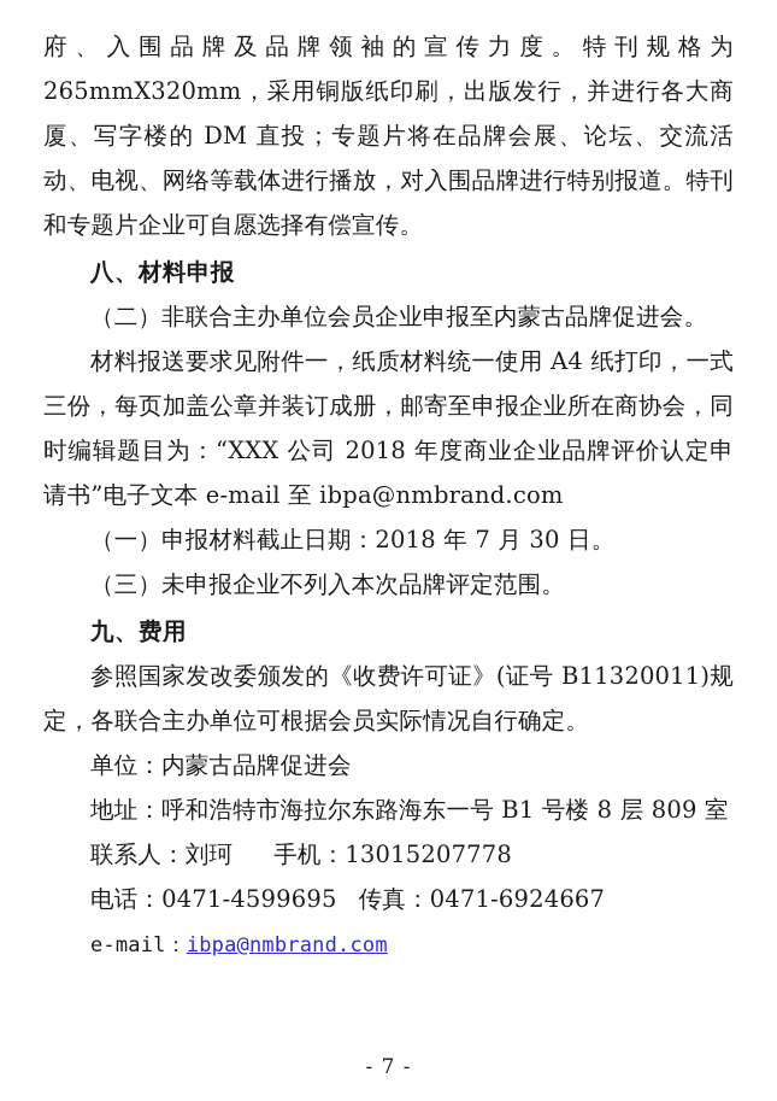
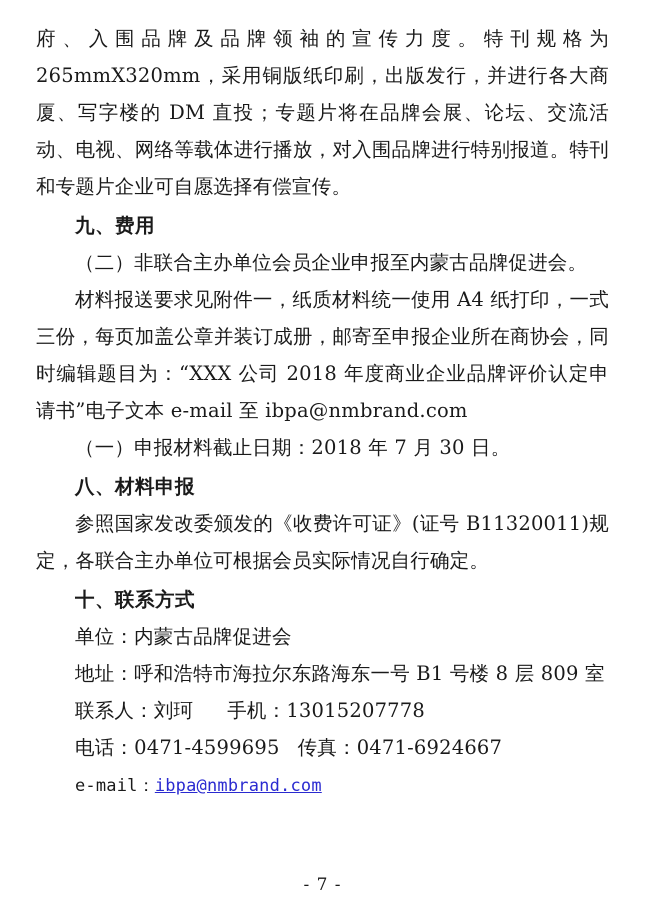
  府、入围品牌及品牌领袖的宣传力度。特刊规格为 265mmX320mm，采用铜版纸印刷，出版发行，并进行各大商厦、写字楼的 DM 直投；专题片将在品牌会展、论坛、交流活动、电视、网络等载体进行播放，对入围品牌进行特别报道。特刊和专题片企业可自愿选择有偿宣传。
- 八、材料申报
+ 九、费用
  （二）非联合主办单位会员企业申报至内蒙古品牌促进会。
  材料报送要求见附件一，纸质材料统一使用 A4 纸打印，一式三份，每页加盖公章并装订成册，邮寄至申报企业所在商协会，同时编辑题目为：“XXX 公司 2018 年度商业企业品牌评价认定申请书”电子文本 e-mail 至 ibpa@nmbrand.com
  （一）申报材料截止日期：2018 年 7 月 30 日。
- （三）未申报企业不列入本次品牌评定范围。
- 九、费用
+ 八、材料申报
  参照国家发改委颁发的《收费许可证》(证号 B11320011)规定，各联合主办单位可根据会员实际情况自行确定。
+ 十、联系方式
  单位：内蒙古品牌促进会
  地址：呼和浩特市海拉尔东路海东一号 B1 号楼 8 层 809 室
  联系人：刘珂 手机：13015207778
  电话：0471-4599695 传真：0471-6924667
  e-mail：ibpa@nmbrand.com
  - 7 -
